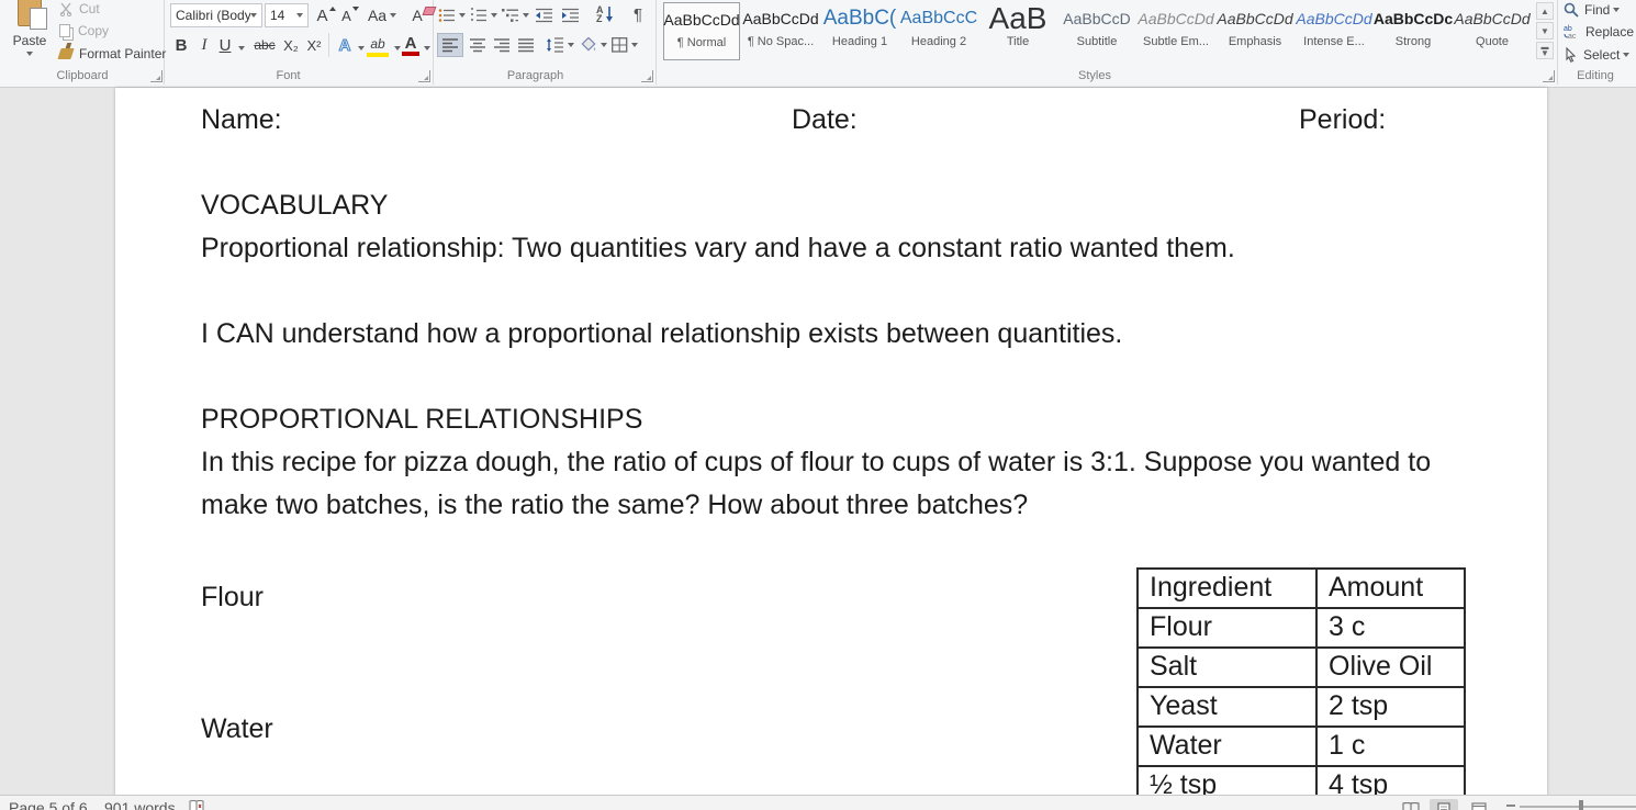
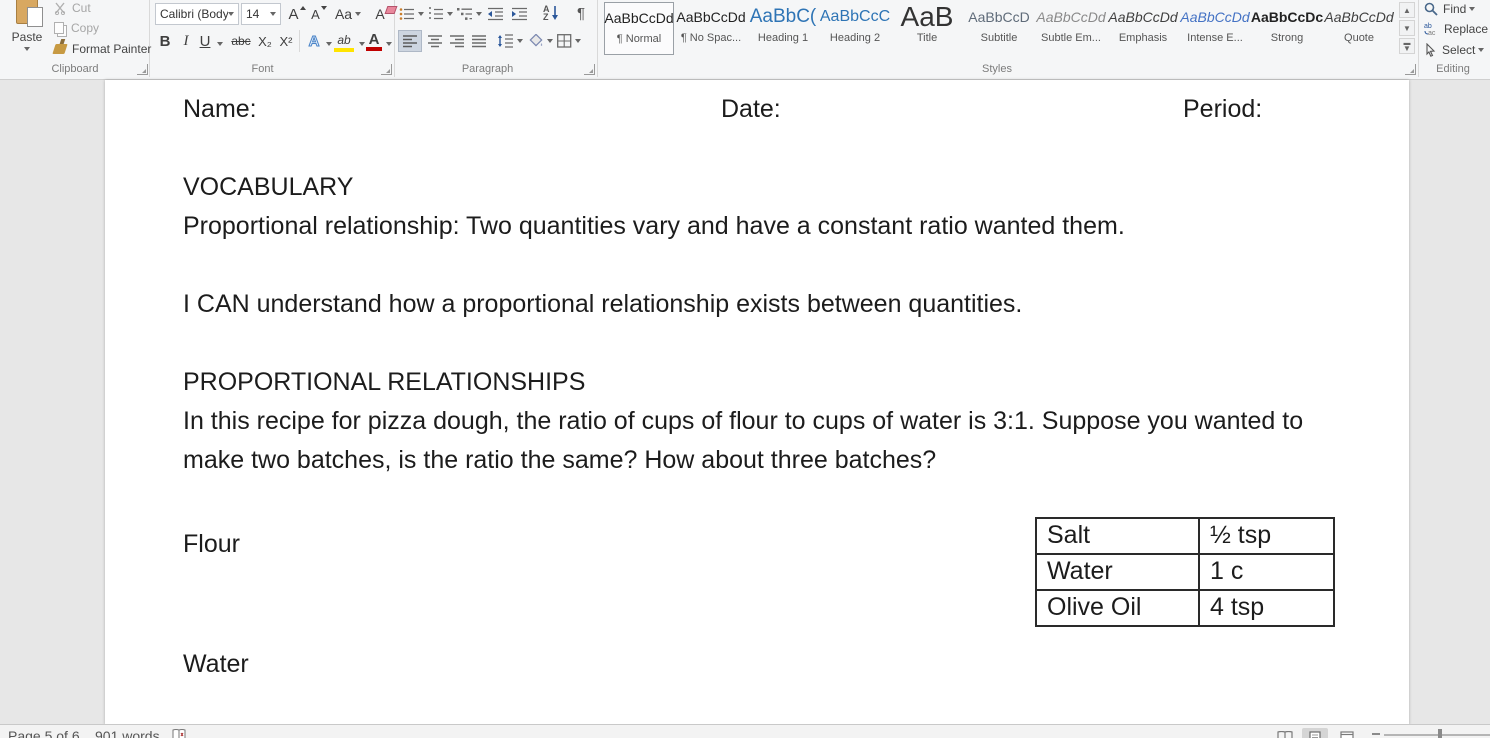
  Paste
  Cut
  Copy
  Format Painter
  Clipboard
  Calibri (Body
  14
  A
  A
  Aa
  A
  B
  I
  U
  abc
  X₂
  X²
  A
  ab
  A
  Font
  A
  Z
  ¶
  Paragraph
  AaBbCcDd
  ¶ Normal
  AaBbCcDd
  ¶ No Spac...
  AaBbC(
  Heading 1
  AaBbCcC
  Heading 2
  AaB
  Title
  AaBbCcD
  Subtitle
  AaBbCcDd
  Subtle Em...
  AaBbCcDd
  Emphasis
  AaBbCcDd
  Intense E...
  AaBbCcDc
  Strong
  AaBbCcDd
  Quote
  ▲
  ▼
  ▼
  Styles
  Find
  Replace
  Select
  Editing
  Name:
  Date:
  Period:
  VOCABULARY
  Proportional relationship: Two quantities vary and have a constant ratio wanted them.
  I CAN understand how a proportional relationship exists between quantities.
  PROPORTIONAL RELATIONSHIPS
  In this recipe for pizza dough, the ratio of cups of flour to cups of water is 3:1. Suppose you wanted to make two batches, is the ratio the same? How about three batches?
  Flour
  Water
- Ingredient	Amount
- Flour	3 c
- Salt	Olive Oil
+ Salt	½ tsp
- Yeast	2 tsp
  Water	1 c
- ½ tsp	4 tsp
+ Olive Oil	4 tsp
  Page 5 of 6
  901 words
